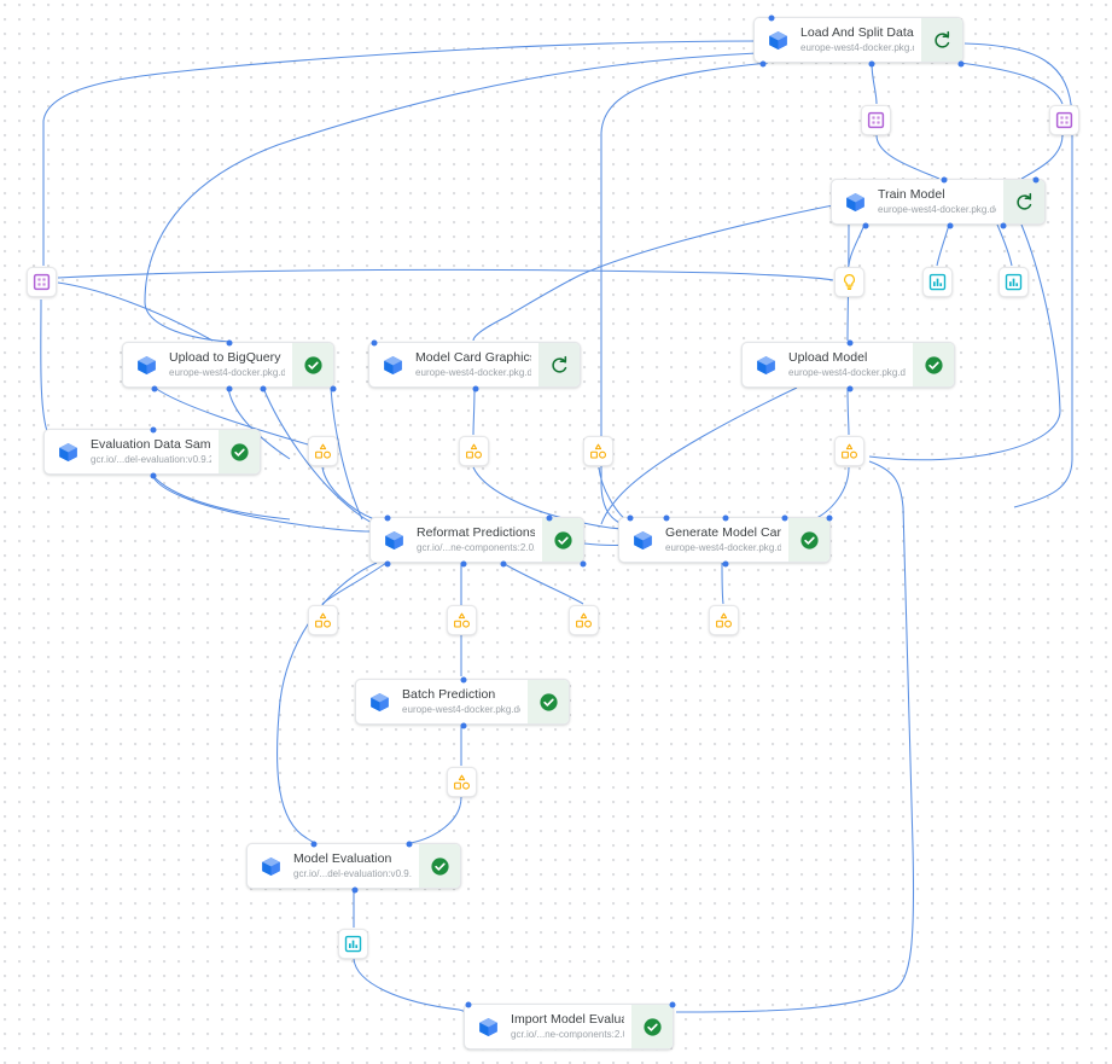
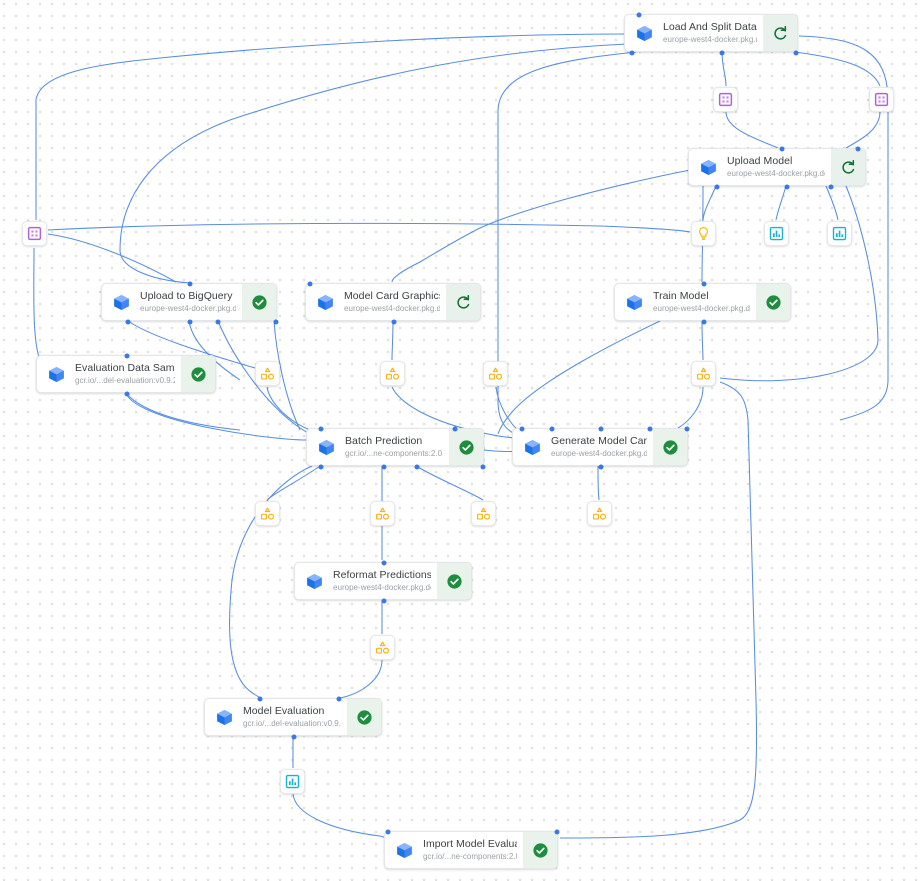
  Load And Split Data
  europe-west4-docker.pkg.
- Train Model
+ Upload Model
  europe-west4-docker.pkg.d
  Upload to BigQuery
  europe-west4-docker.pkg.d
  Model Card Graphic
  europe-west4-docker.pkg.d
- Upload Model
+ Train Model
  europe-west4-docker.pkg.d
  Evaluation Data Sam
  gcr.io/...del-evaluation:v0.9.
- Reformat Predictions
+ Batch Prediction
  gcr.io/...ne-components:2.0
  Generate Model Car
  europe-west4-docker.pkg.d
- Batch Prediction
+ Reformat Predictions
  europe-west4-docker.pkg.d
  Model Evaluation
  gcr.io/...del-evaluation:v0.9.
  Import Model Evalu
  gcr.io/...ne-components:2.
